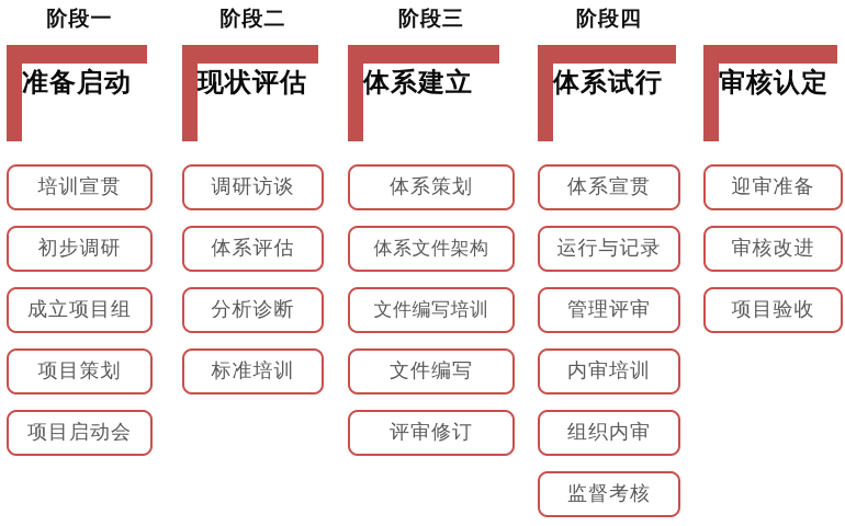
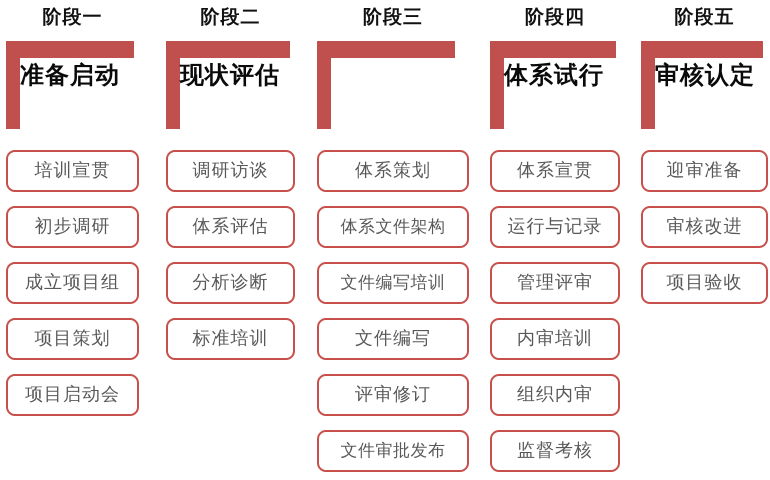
  阶段一
  准备启动
  培训宣贯
  初步调研
  成立项目组
  项目策划
  项目启动会
  阶段二
  现状评估
  调研访谈
  体系评估
  分析诊断
  标准培训
  阶段三
- 体系建立
  体系策划
  体系文件架构
  文件编写培训
  文件编写
  评审修订
+ 文件审批发布
  阶段四
  体系试行
  体系宣贯
  运行与记录
  管理评审
  内审培训
  组织内审
  监督考核
+ 阶段五
  审核认定
  迎审准备
  审核改进
  项目验收
